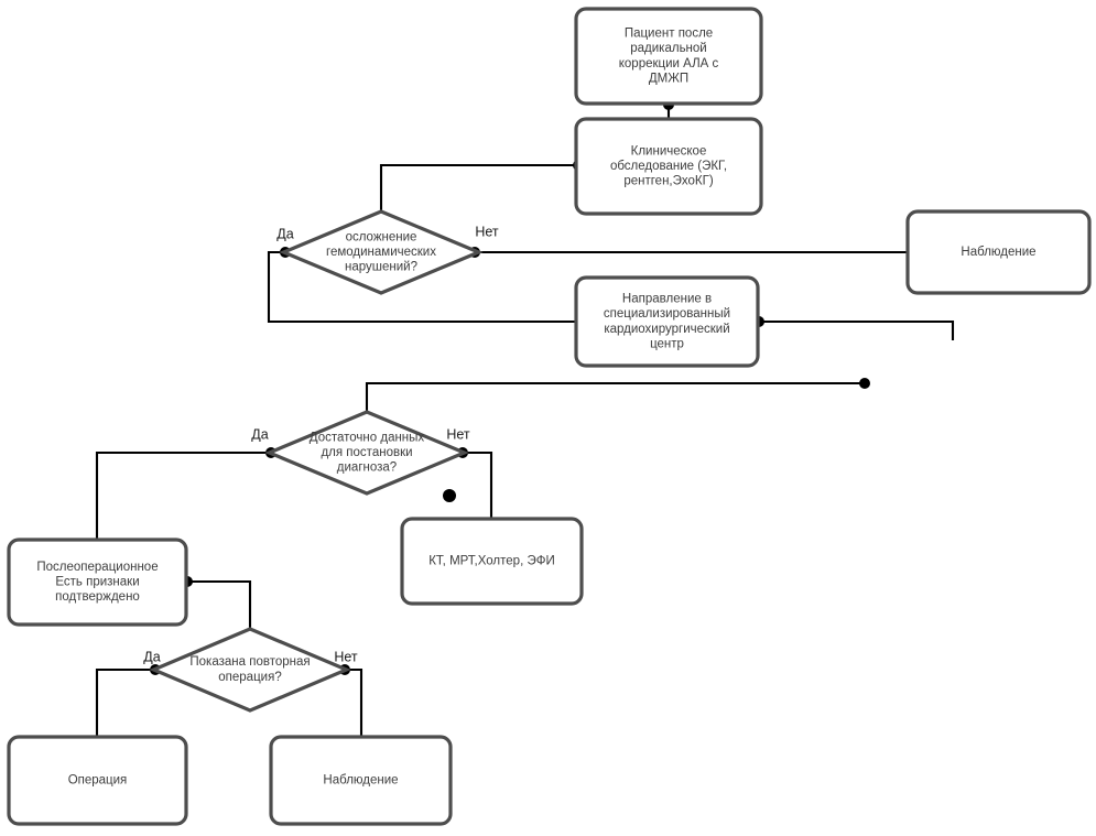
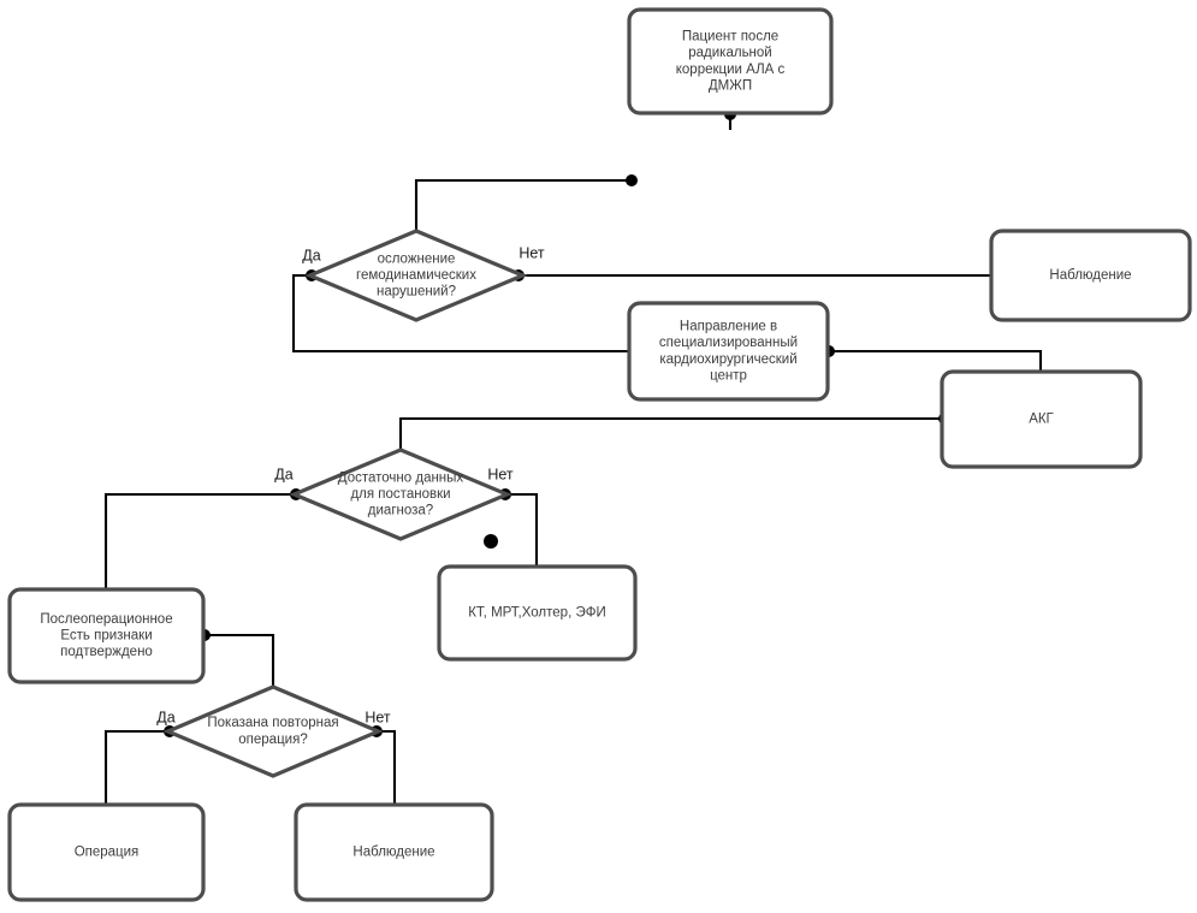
  Пациент после радикальной коррекции АЛА с ДМЖП
- Клиническое обследование (ЭКГ, рентген,ЭхоКГ)
  осложнение гемодинамических нарушений?
  Наблюдение
  Направление в специализированный кардиохирургический центр
+ АКГ
  Достаточно данных для постановки диагноза?
  КТ, МРТ,Холтер, ЭФИ
  Послеоперационное Есть признаки подтверждено
  Показана повторная операция?
  Операция
  Наблюдение
  Да
  Нет
  Да
  Нет
  Да
  Нет
